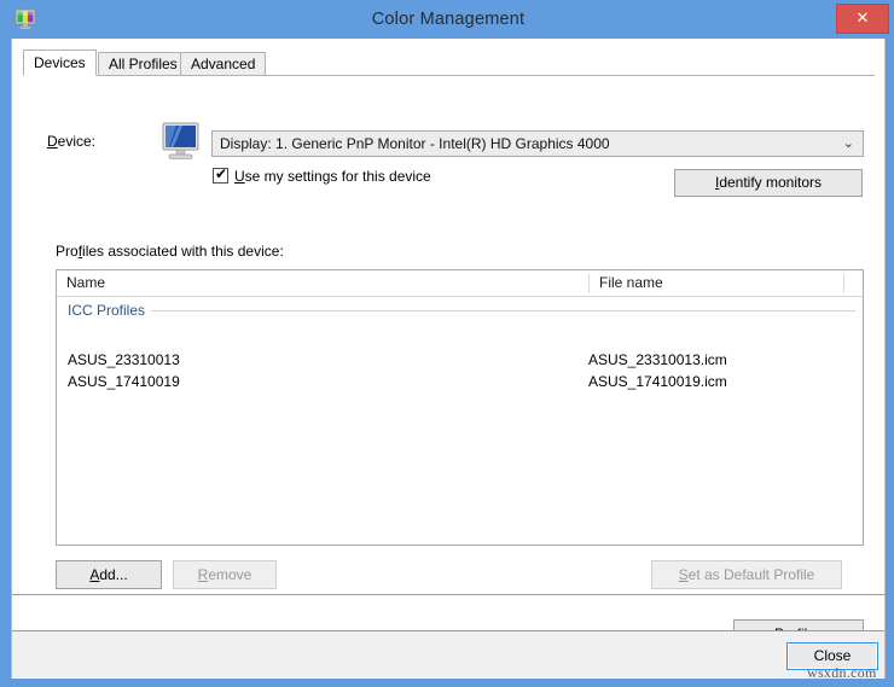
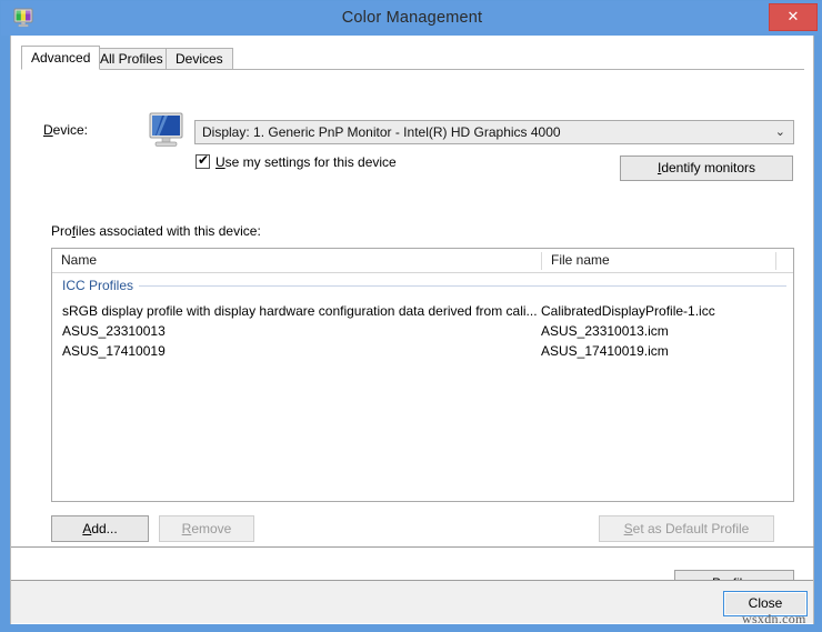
  Color Management
  ✕
- Devices
+ Advanced
  All Profiles
- Advanced
+ Devices
  Device:
  Display: 1. Generic PnP Monitor - Intel(R) HD Graphics 4000
  ⌄
  ✔
  Use my settings for this device
  Identify monitors
  Profiles associated with this device:
  Name
  File name
  ICC Profiles
+ sRGB display profile with display hardware configuration data derived from cali...
+ CalibratedDisplayProfile-1.icc
  ASUS_23310013
  ASUS_23310013.icm
  ASUS_17410019
  ASUS_17410019.icm
  Add...
  Remove
  Set as Default Profile
  Close
  wsxdn.com
